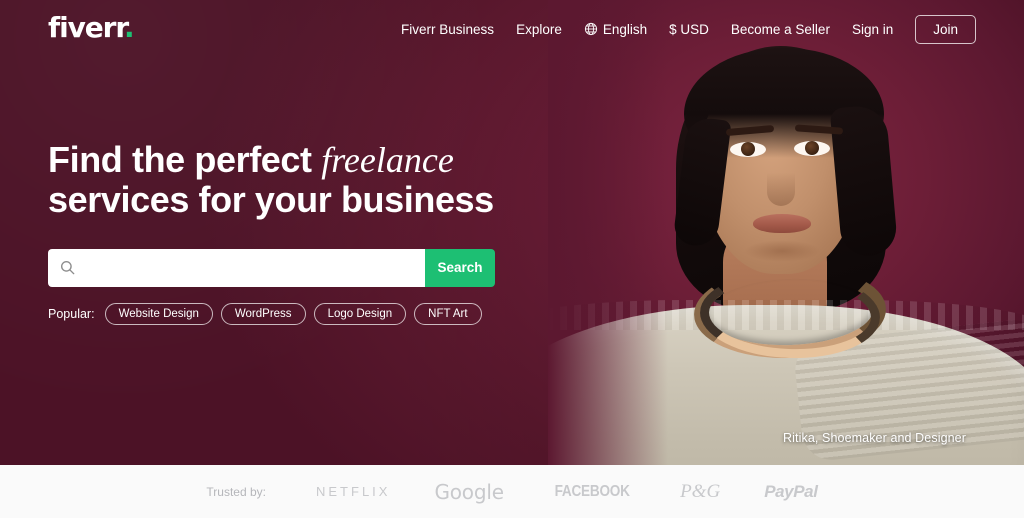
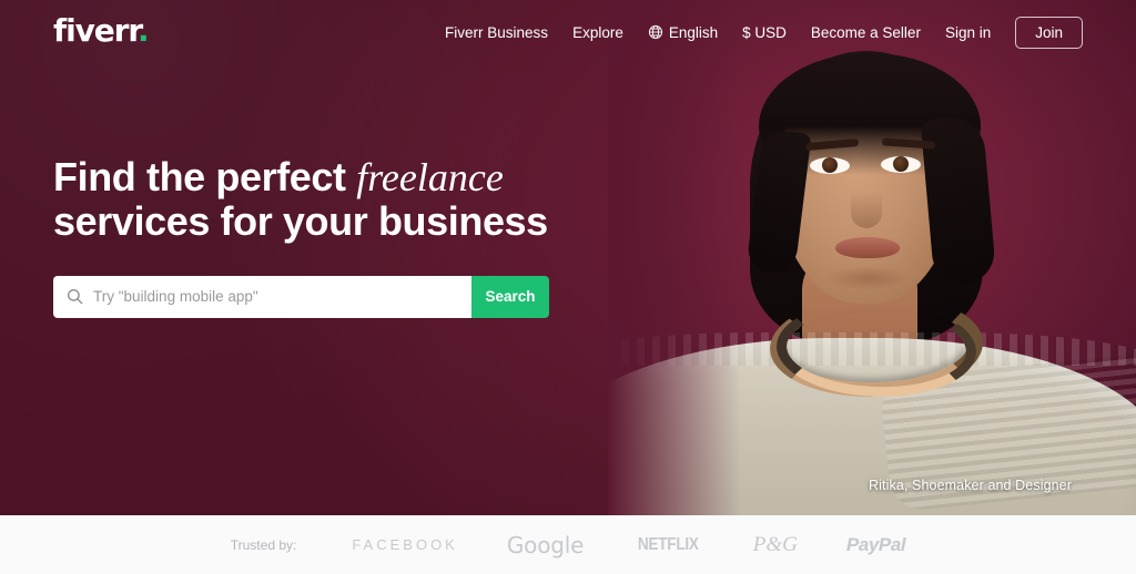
  Ritika, Shoemaker and Designer
  fiverr.
  Fiverr Business
  Explore
  English
  $ USD
  Become a Seller
  Sign in
  Join
  Find the perfect freelance
  services for your business
+ Try "building mobile app"
  Search
- Popular:
- Website Design
- WordPress
- Logo Design
- NFT Art
  Trusted by:
- NETFLIX
+ FACEBOOK
  Google
- FACEBOOK
+ NETFLIX
  P&G
  PayPal
